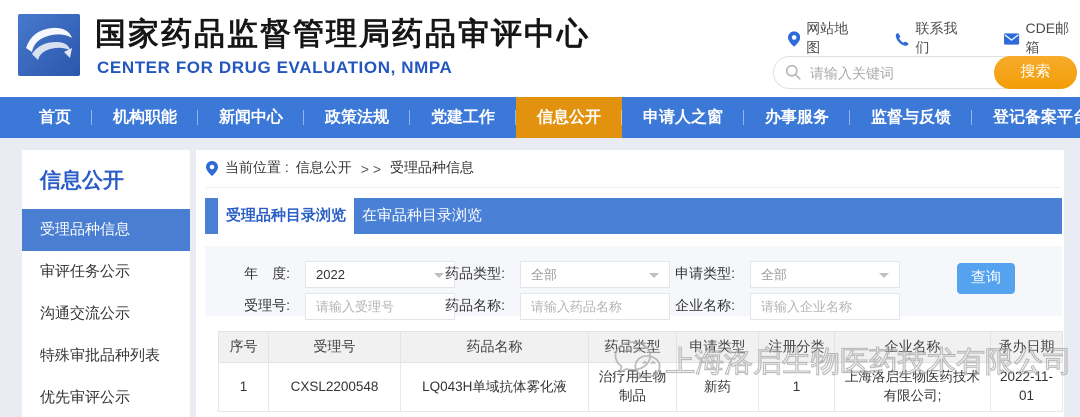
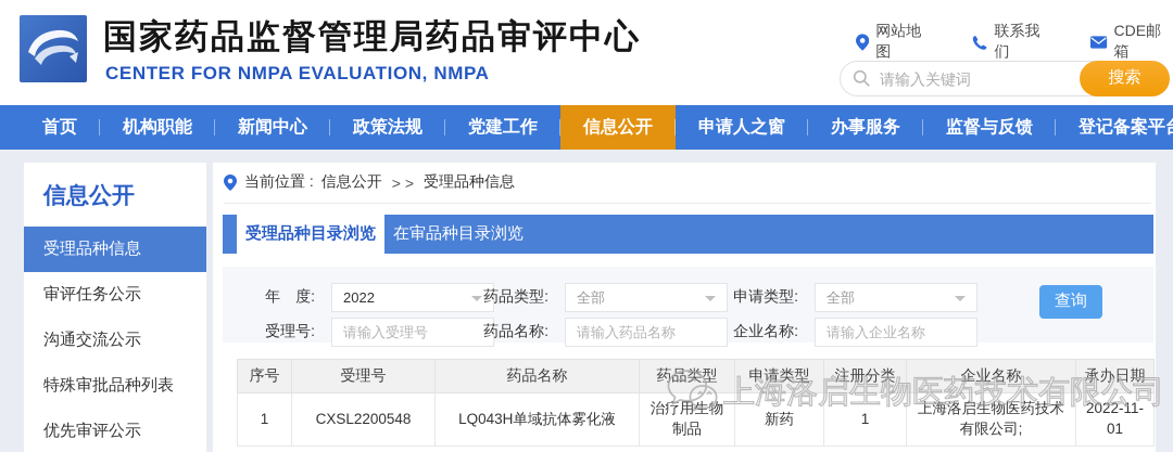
  国家药品监督管理局药品审评中心
- CENTER FOR DRUG EVALUATION, NMPA
+ CENTER FOR NMPA EVALUATION, NMPA
  网站地图
  联系我们
  CDE邮箱
  请输入关键词
  搜索
  首页
  机构职能
  新闻中心
  政策法规
  党建工作
  信息公开
  申请人之窗
  办事服务
  监督与反馈
  登记备案平
  信息公开
  受理品种信息
  审评任务公示
  沟通交流公示
  特殊审批品种列表
  优先审评公示
  当前位置 :
  信息公开
  > >
  受理品种信息
  受理品种目录浏览
  在审品种目录浏览
  年 度:
  2022
  药品类型:
  全部
  申请类型:
  全部
  受理号:
  请输入受理号
  药品名称:
  请输入药品名称
  企业名称:
  请输入企业名称
  查询
  序号	受理号	药品名称	药品类型	申请类型	注册分类	企业名称	承办日期
  1	CXSL2200548	LQ043H单域抗体雾化液	治疗用生物制品	新药	1	上海洛启生物医药技术有限公司;	2022-11-01
  上海洛启生物医药技术有限公司
